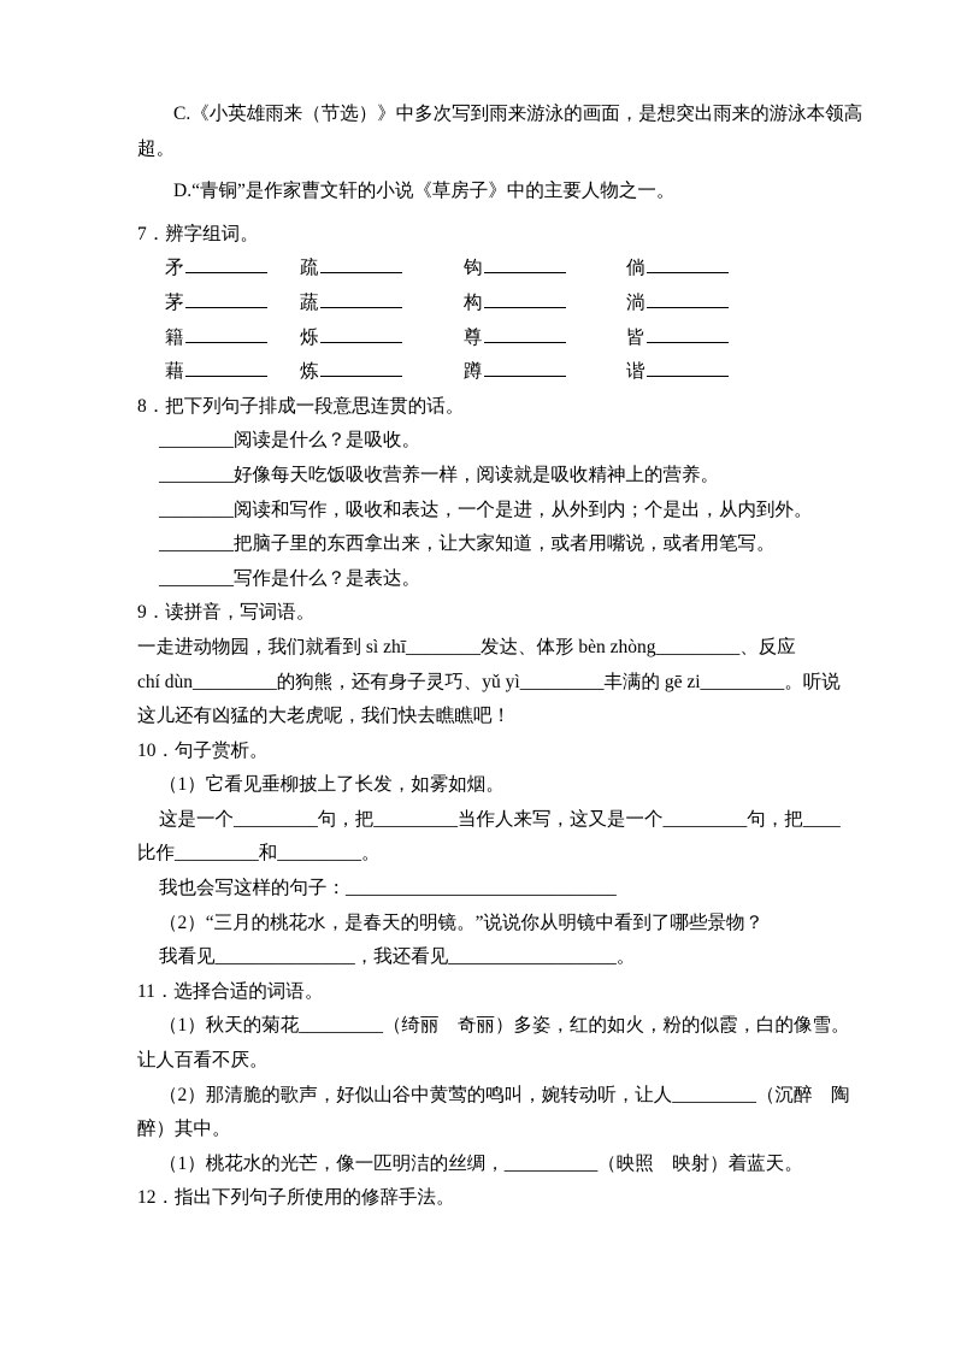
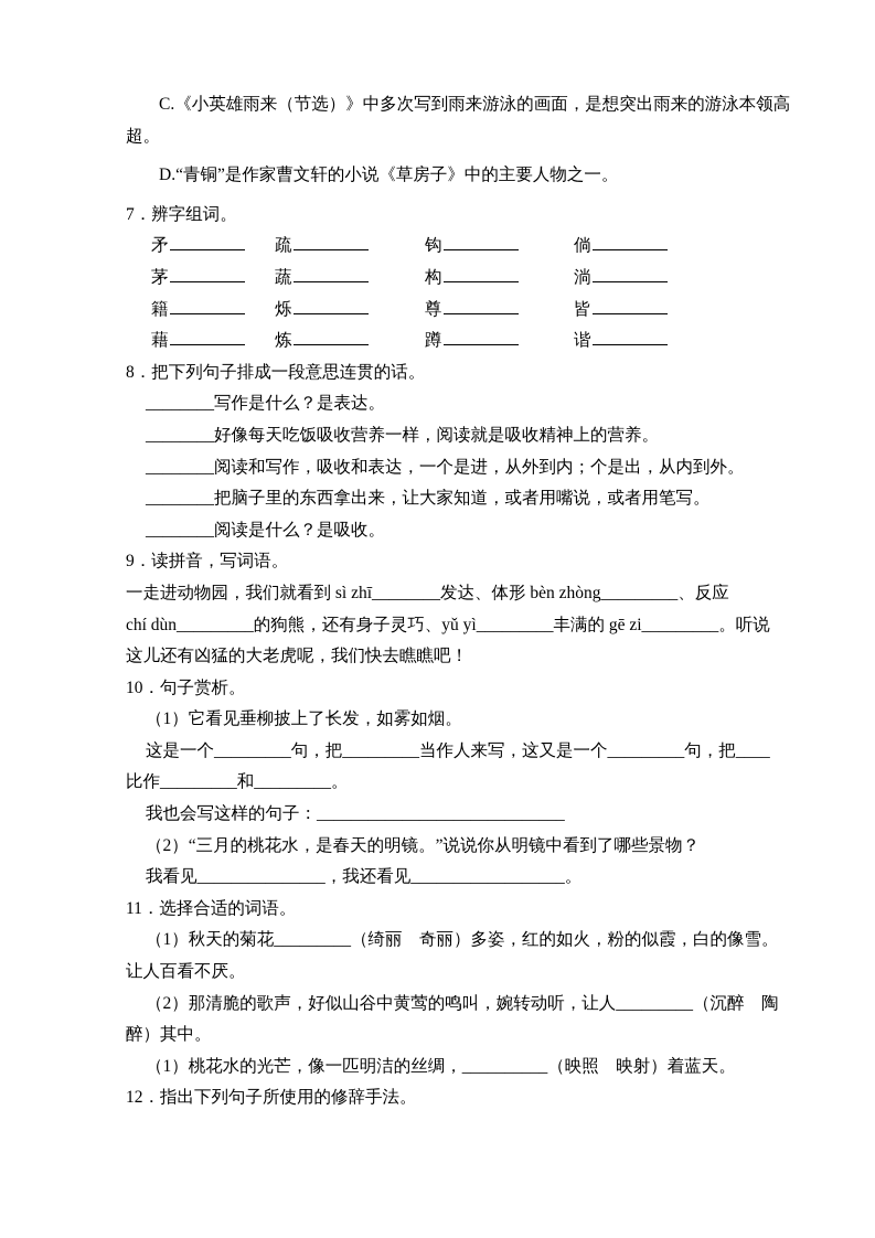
  C.《小英雄雨来（节选）》中多次写到雨来游泳的画面，是想突出雨来的游泳本领高
  超。
  D.“青铜”是作家曹文轩的小说《草房子》中的主要人物之一。
  7．辨字组词。
  矛
  疏
  钩
  倘
  茅
  蔬
  构
  淌
  籍
  烁
  尊
  皆
  藉
  炼
  蹲
  谐
  8．把下列句子排成一段意思连贯的话。
- ________阅读是什么？是吸收。
+ ________写作是什么？是表达。
  ________好像每天吃饭吸收营养一样，阅读就是吸收精神上的营养。
  ________阅读和写作，吸收和表达，一个是进，从外到内；个是出，从内到外。
  ________把脑子里的东西拿出来，让大家知道，或者用嘴说，或者用笔写。
- ________写作是什么？是表达。
+ ________阅读是什么？是吸收。
  9．读拼音，写词语。
  一走进动物园，我们就看到 sì zhī________发达、体形 bèn zhòng_________、反应
  chí dùn_________的狗熊，还有身子灵巧、yǔ yì_________丰满的 gē zi_________。听说
  这儿还有凶猛的大老虎呢，我们快去瞧瞧吧！
  10．句子赏析。
  （1）它看见垂柳披上了长发，如雾如烟。
  这是一个_________句，把_________当作人来写，这又是一个_________句，把____
  比作_________和_________。
  我也会写这样的句子：_____________________________
  （2）“三月的桃花水，是春天的明镜。”说说你从明镜中看到了哪些景物？
  我看见_______________，我还看见__________________。
  11．选择合适的词语。
  （1）秋天的菊花_________（绮丽 奇丽）多姿，红的如火，粉的似霞，白的像雪。
  让人百看不厌。
  （2）那清脆的歌声，好似山谷中黄莺的鸣叫，婉转动听，让人_________（沉醉 陶
  醉）其中。
  （1）桃花水的光芒，像一匹明洁的丝绸，__________（映照 映射）着蓝天。
  12．指出下列句子所使用的修辞手法。
